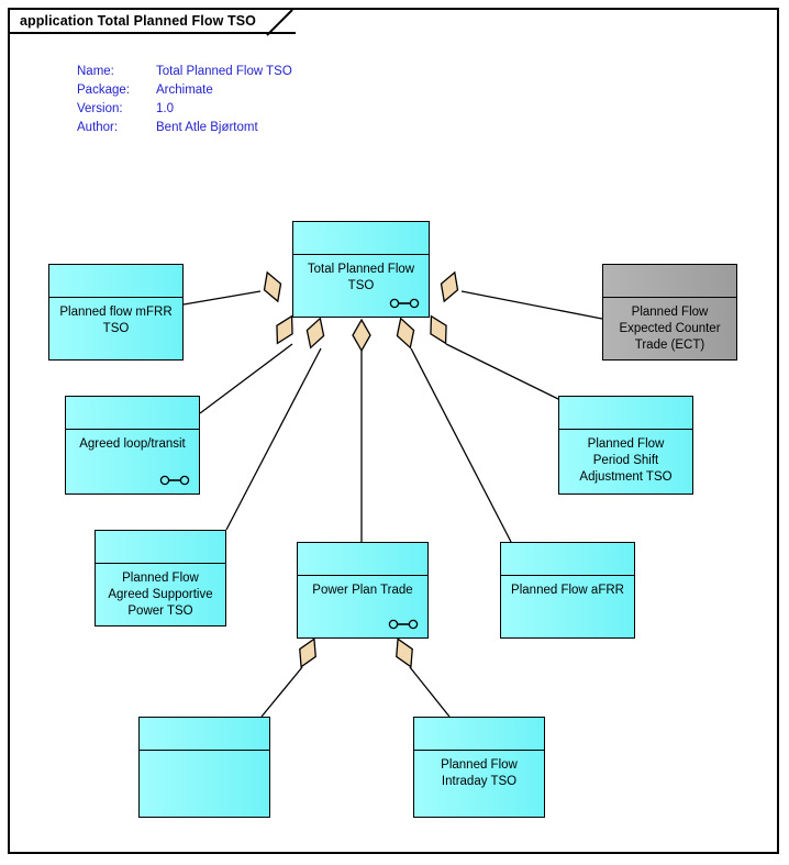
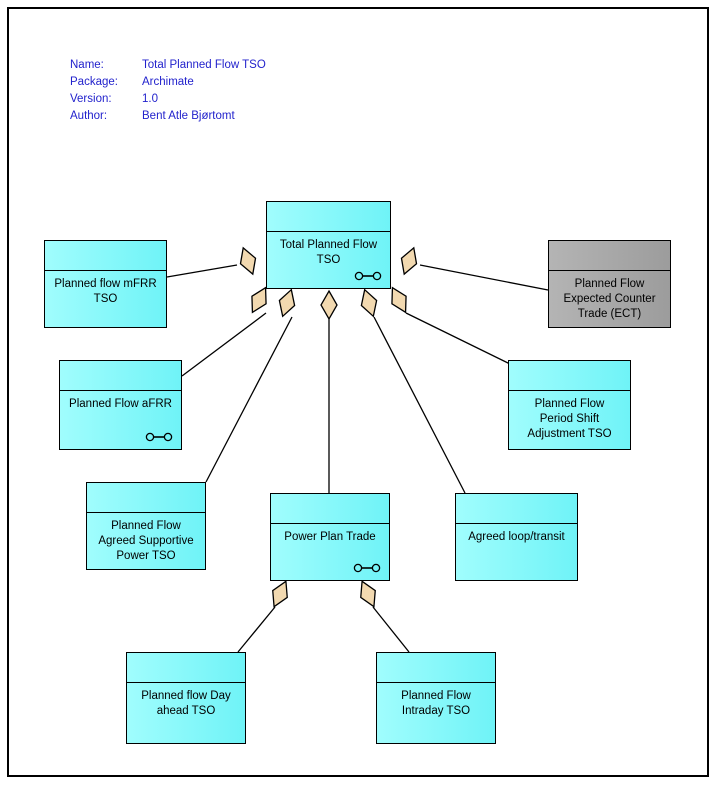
- application Total Planned Flow TSO
  Name:	Total Planned Flow TSO
  Package:	Archimate
  Version:	1.0
  Author:	Bent Atle Bjørtomt
  Total Planned Flow
  TSO
  Planned flow mFRR
  TSO
  Planned Flow
  Expected Counter
  Trade (ECT)
- Agreed loop/transit
+ Planned Flow aFRR
  Planned Flow
  Period Shift
  Adjustment TSO
  Planned Flow
  Agreed Supportive
  Power TSO
  Power Plan Trade
- Planned Flow aFRR
+ Agreed loop/transit
+ Planned flow Day
+ ahead TSO
  Planned Flow
  Intraday TSO
